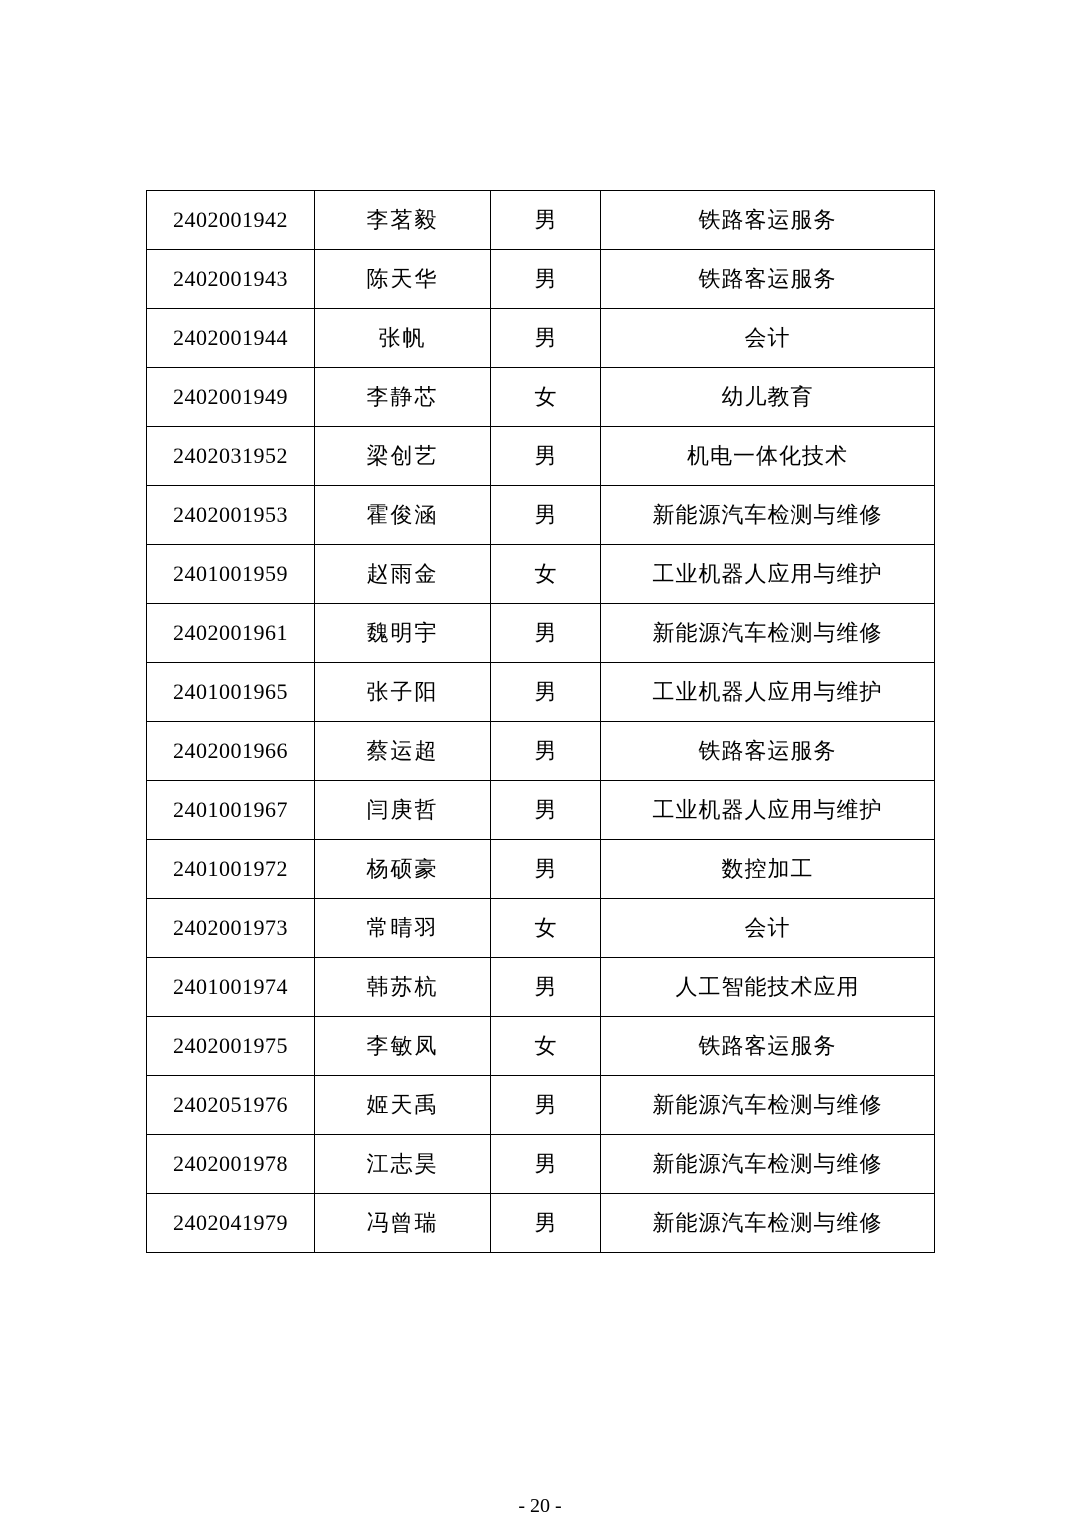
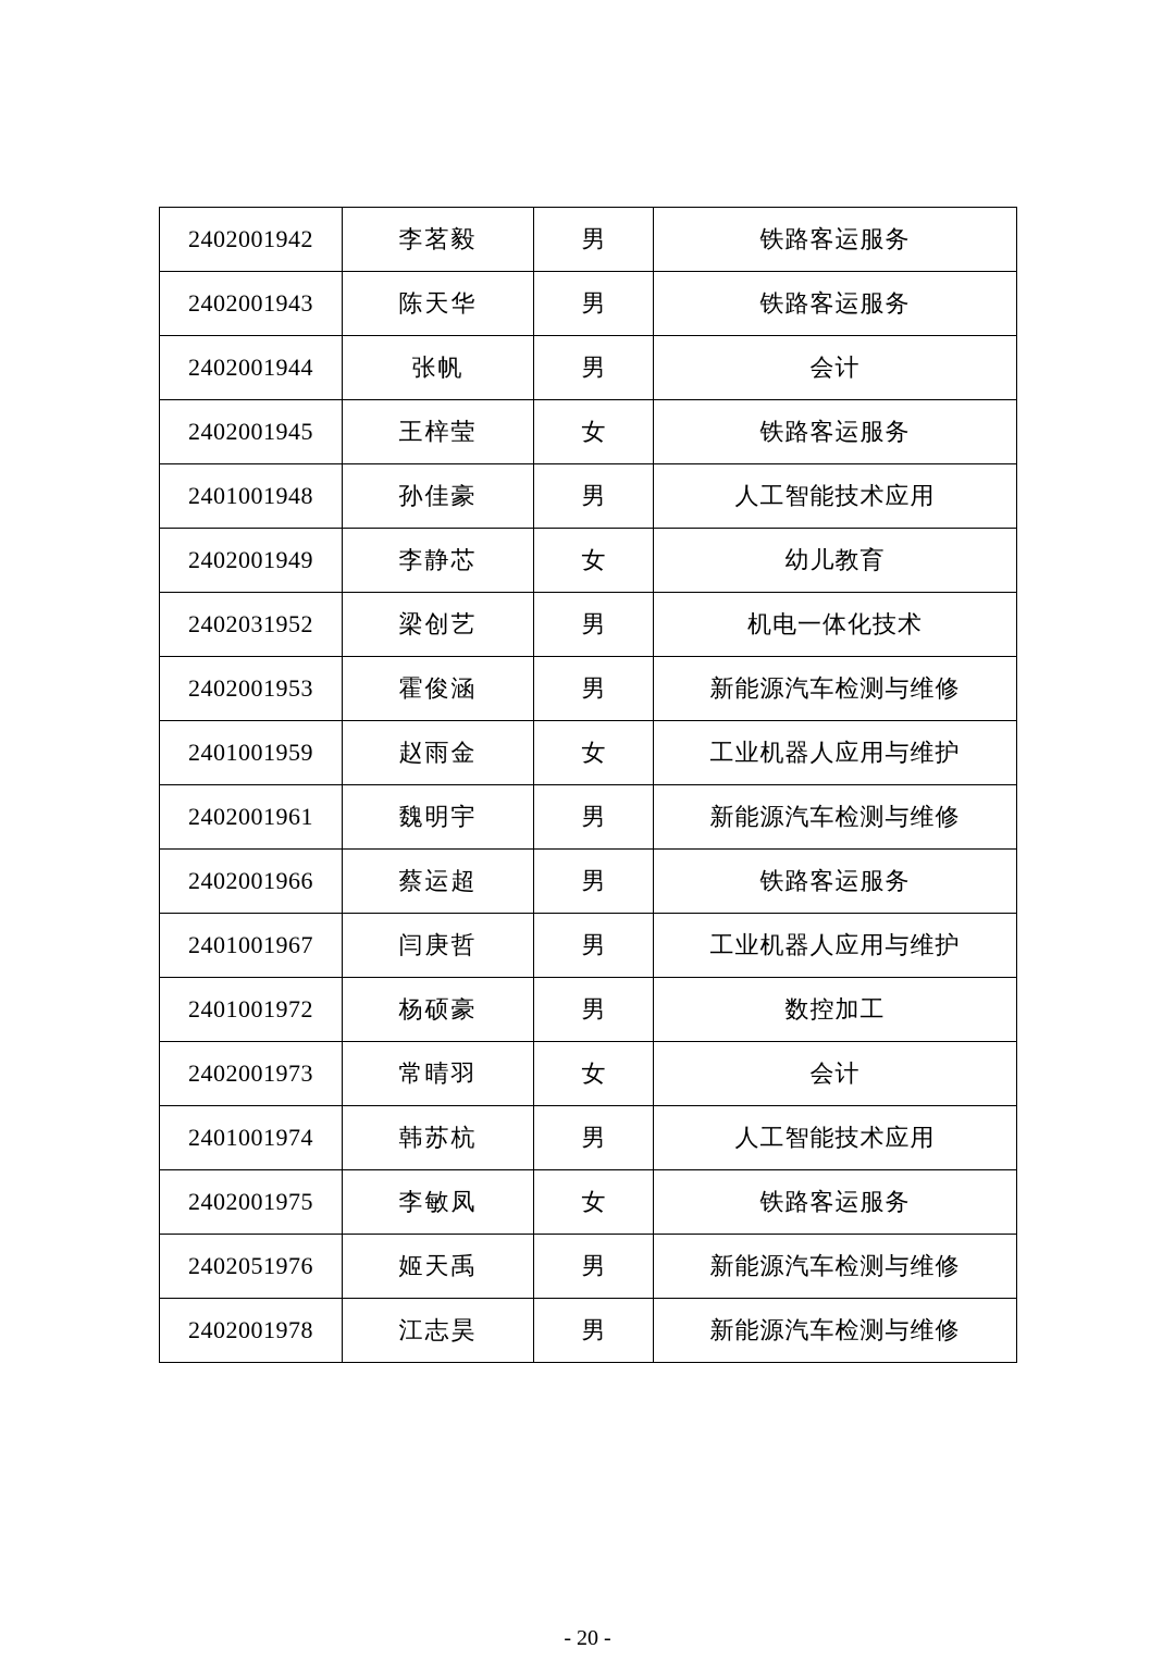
  2402001942	李茗毅	男	铁路客运服务
  2402001943	陈天华	男	铁路客运服务
  2402001944	张帆	男	会计
+ 2402001945	王梓莹	女	铁路客运服务
+ 2401001948	孙佳豪	男	人工智能技术应用
  2402001949	李静芯	女	幼儿教育
  2402031952	梁创艺	男	机电一体化技术
  2402001953	霍俊涵	男	新能源汽车检测与维修
  2401001959	赵雨金	女	工业机器人应用与维护
  2402001961	魏明宇	男	新能源汽车检测与维修
- 2401001965	张子阳	男	工业机器人应用与维护
  2402001966	蔡运超	男	铁路客运服务
  2401001967	闫庚哲	男	工业机器人应用与维护
  2401001972	杨硕豪	男	数控加工
  2402001973	常晴羽	女	会计
  2401001974	韩苏杭	男	人工智能技术应用
  2402001975	李敏凤	女	铁路客运服务
  2402051976	姬天禹	男	新能源汽车检测与维修
  2402001978	江志昊	男	新能源汽车检测与维修
- 2402041979	冯曾瑞	男	新能源汽车检测与维修
  - 20 -
